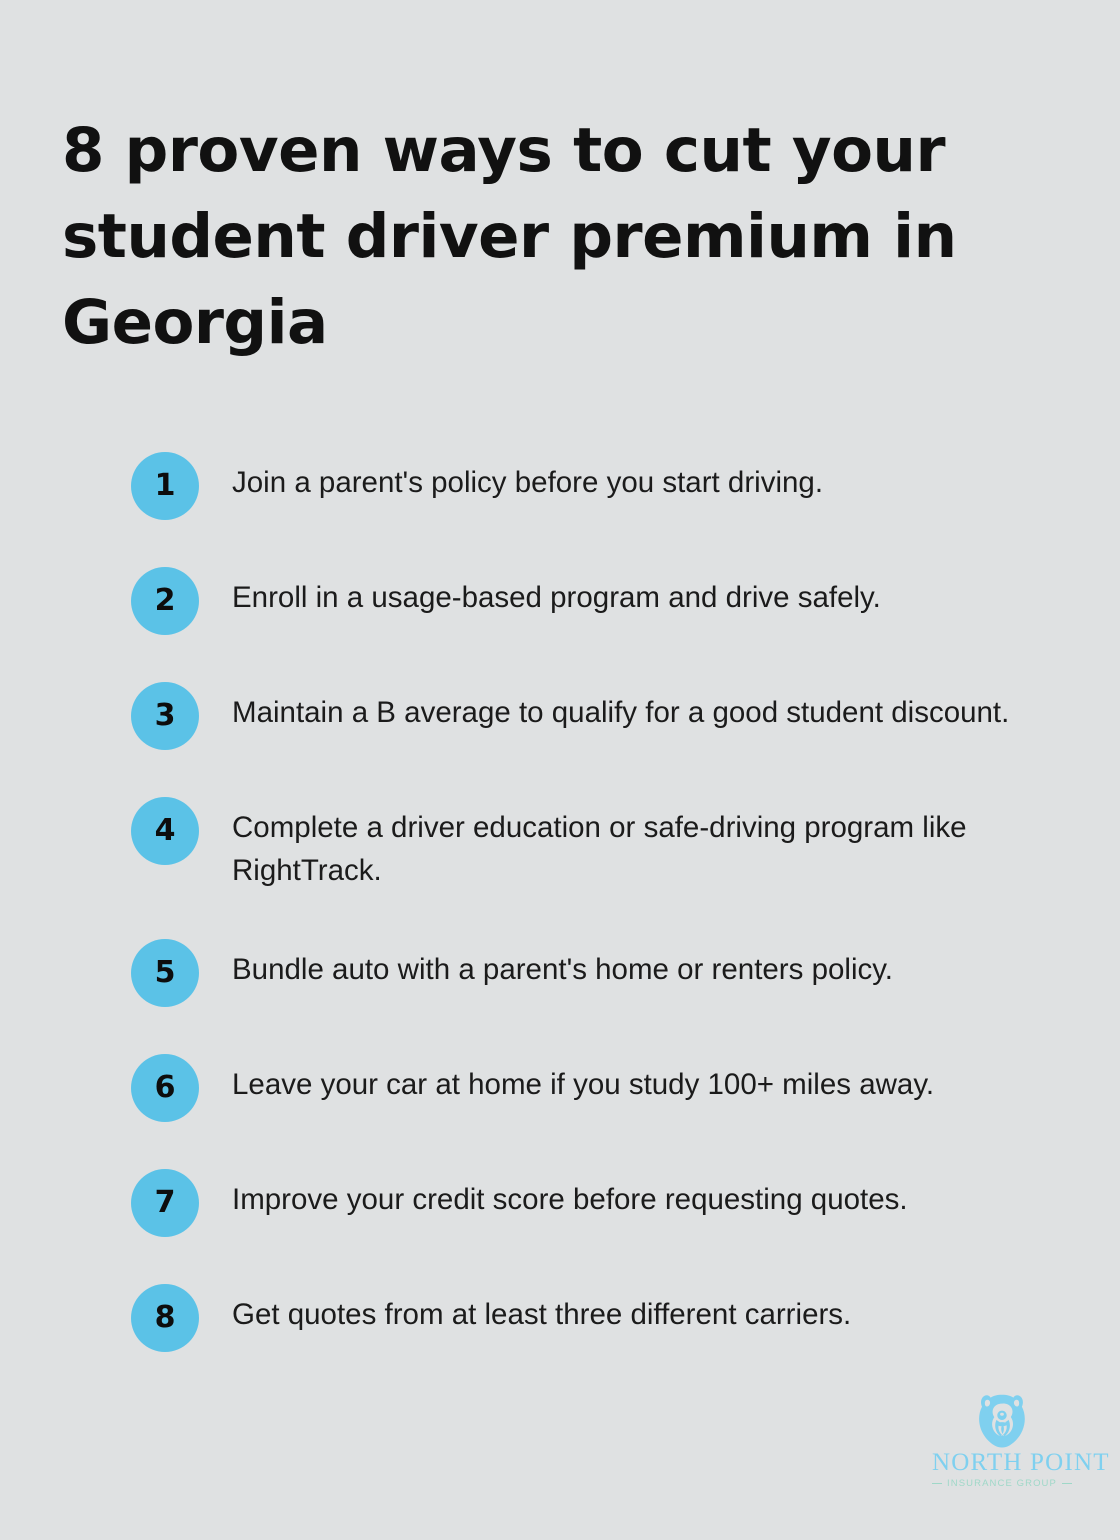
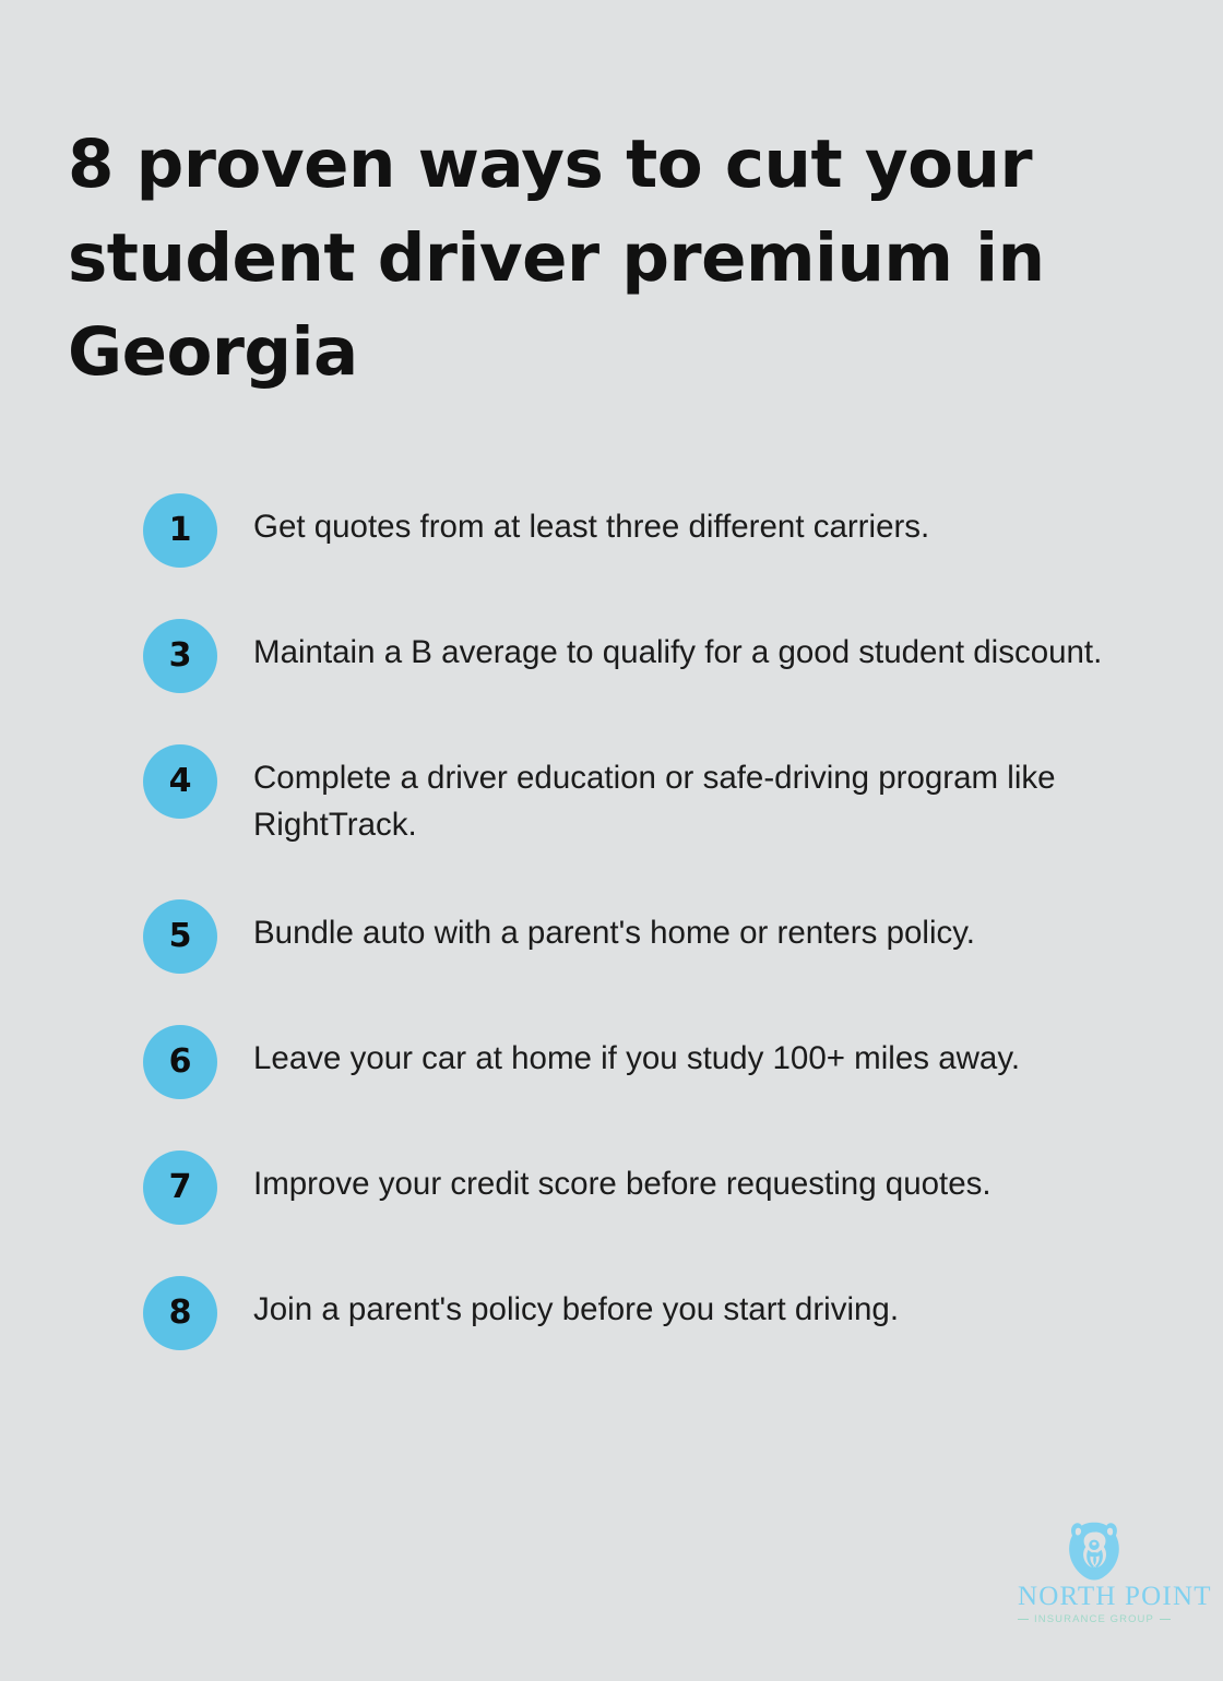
  8 proven ways to cut your student driver premium in Georgia
  1
- Join a parent's policy before you start driving.
+ Get quotes from at least three different carriers.
- 2
- Enroll in a usage-based program and drive safely.
  3
  Maintain a B average to qualify for a good student discount.
  4
  Complete a driver education or safe-driving program like RightTrack.
  5
  Bundle auto with a parent's home or renters policy.
  6
  Leave your car at home if you study 100+ miles away.
  7
  Improve your credit score before requesting quotes.
  8
- Get quotes from at least three different carriers.
+ Join a parent's policy before you start driving.
  NORTH POINT
  INSURANCE GROUP
